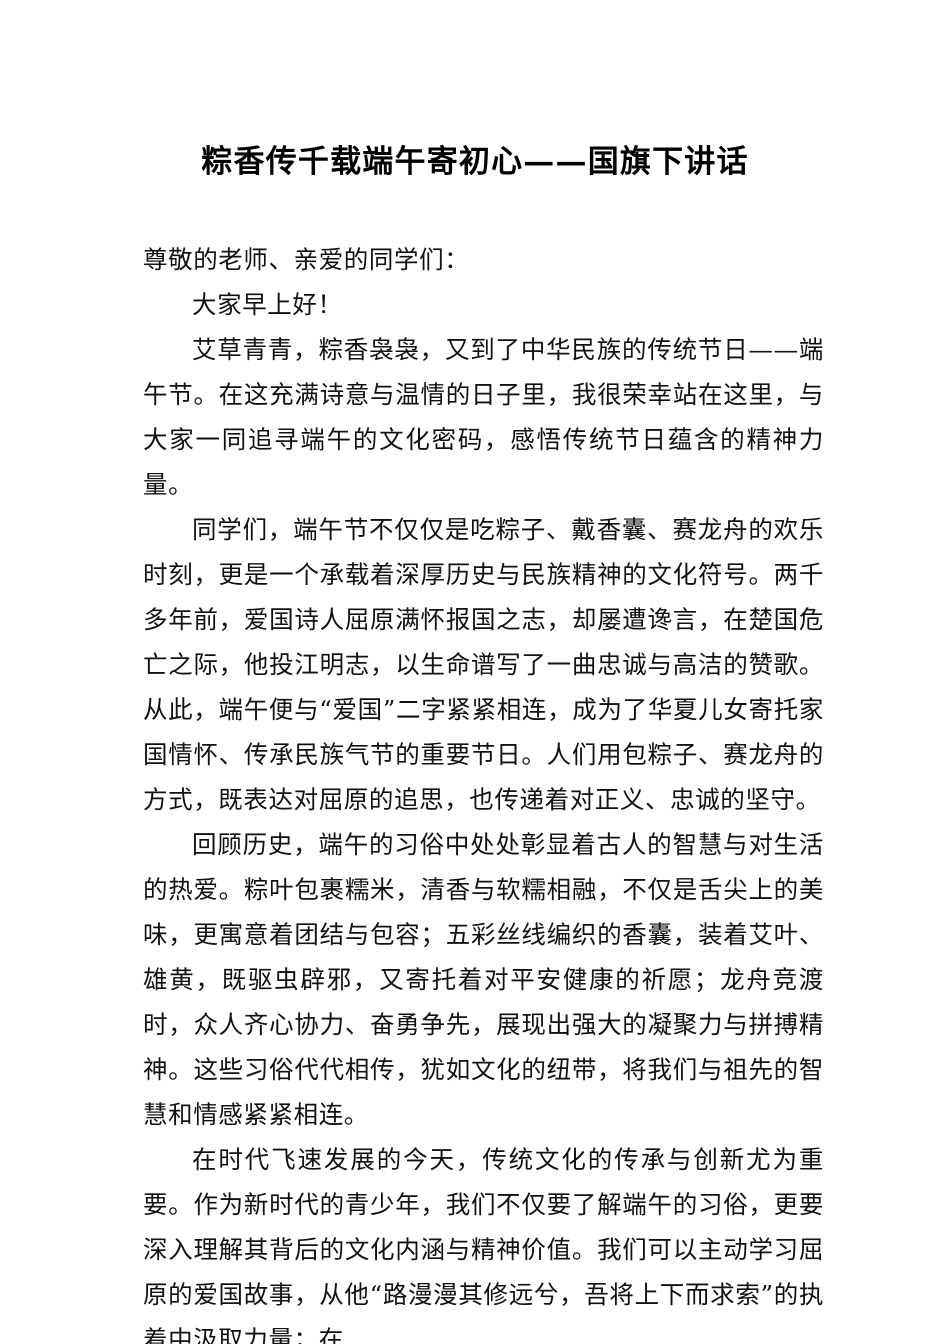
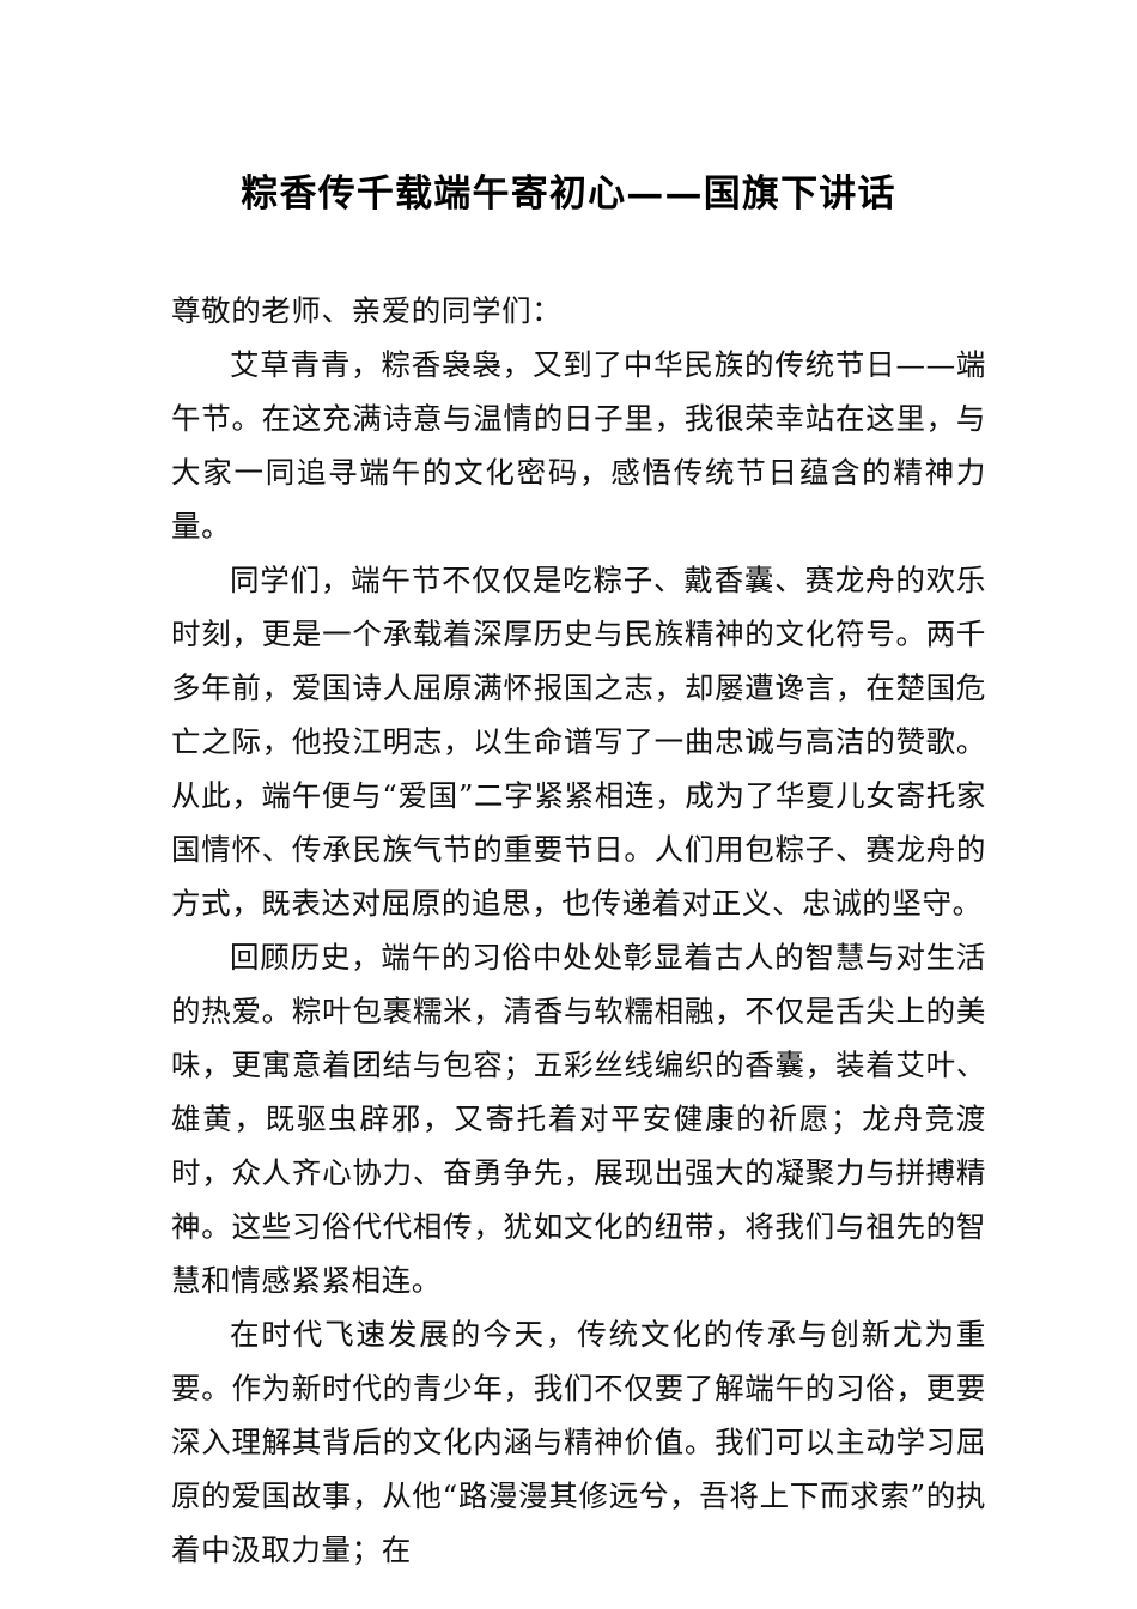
  粽香传千载端午寄初心——国旗下讲话
  尊敬的老师、亲爱的同学们：
- 大家早上好！
  艾草青青，粽香袅袅，又到了中华民族的传统节日——端午节。在这充满诗意与温情的日子里，我很荣幸站在这里，与大家一同追寻端午的文化密码，感悟传统节日蕴含的精神力量。
  同学们，端午节不仅仅是吃粽子、戴香囊、赛龙舟的欢乐时刻，更是一个承载着深厚历史与民族精神的文化符号。两千多年前，爱国诗人屈原满怀报国之志，却屡遭谗言，在楚国危亡之际，他投江明志，以生命谱写了一曲忠诚与高洁的赞歌。从此，端午便与“爱国”二字紧紧相连，成为了华夏儿女寄托家国情怀、传承民族气节的重要节日。人们用包粽子、赛龙舟的方式，既表达对屈原的追思，也传递着对正义、忠诚的坚守。
  回顾历史，端午的习俗中处处彰显着古人的智慧与对生活的热爱。粽叶包裹糯米，清香与软糯相融，不仅是舌尖上的美味，更寓意着团结与包容；五彩丝线编织的香囊，装着艾叶、雄黄，既驱虫辟邪，又寄托着对平安健康的祈愿；龙舟竞渡时，众人齐心协力、奋勇争先，展现出强大的凝聚力与拼搏精神。这些习俗代代相传，犹如文化的纽带，将我们与祖先的智慧和情感紧紧相连。
  在时代飞速发展的今天，传统文化的传承与创新尤为重要。作为新时代的青少年，我们不仅要了解端午的习俗，更要深入理解其背后的文化内涵与精神价值。我们可以主动学习屈原的爱国故事，从他“路漫漫其修远兮，吾将上下而求索”的执着中汲取力量；在
